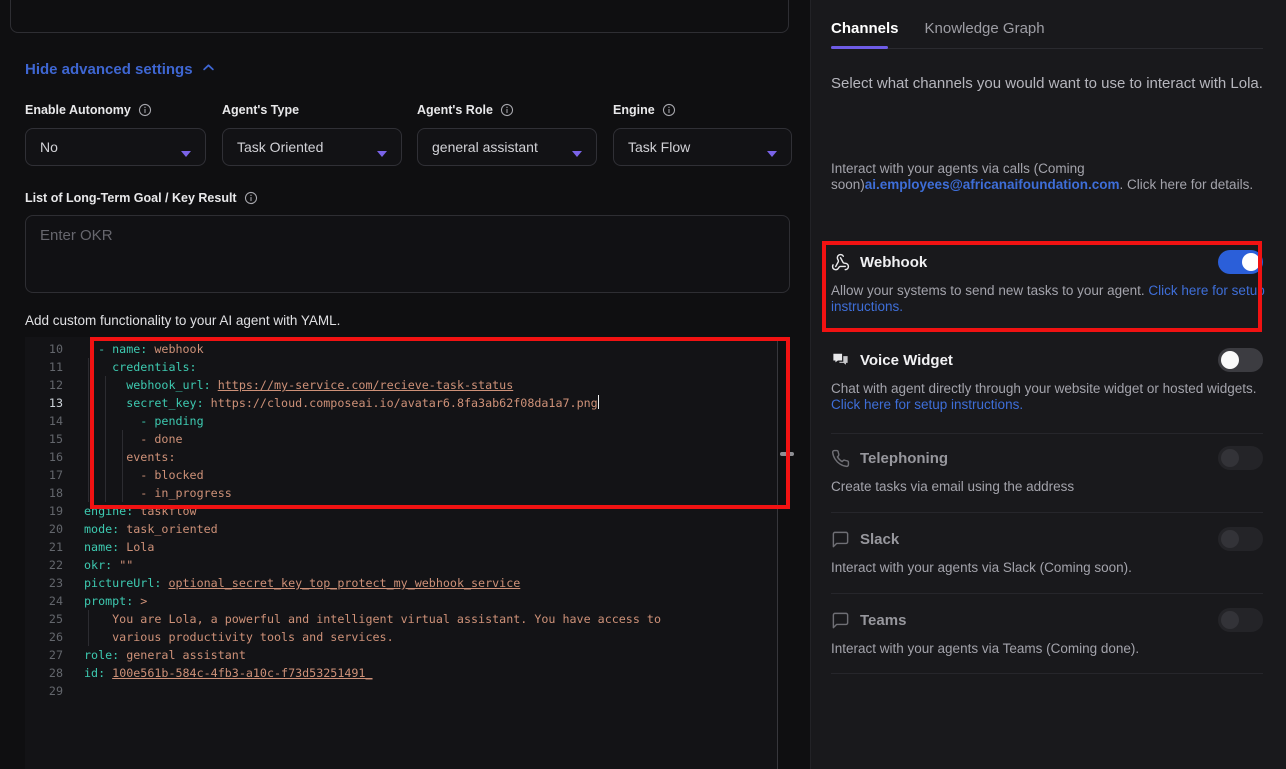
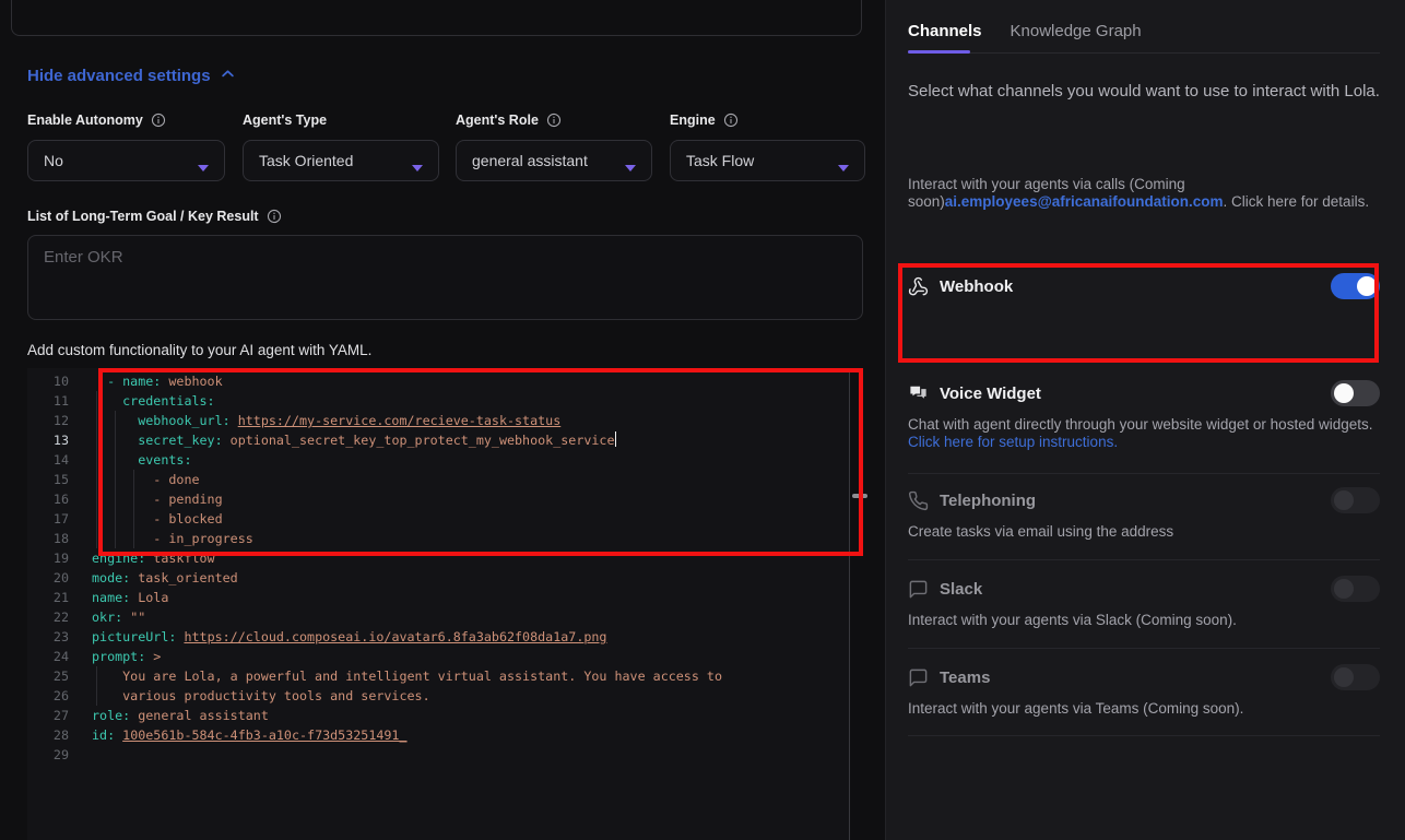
  Hide advanced settings
  Enable Autonomy
  No
  Agent's Type
  Task Oriented
  Agent's Role
  general assistant
  Engine
  Task Flow
  List of Long-Term Goal / Key Result
  Enter OKR
  Add custom functionality to your AI agent with YAML.
  10 - name: webhook
  11 credentials:
  12 webhook_url: https://my-service.com/recieve-task-status
- 13 secret_key: https://cloud.composeai.io/avatar6.8fa3ab62f08da1a7.png
+ 13 secret_key: optional_secret_key_top_protect_my_webhook_service
- 14 - pending
+ 14 events:
  15 - done
- 16 events:
+ 16 - pending
  17 - blocked
  18 - in_progress
  19 engine: taskflow
  20 mode: task_oriented
  21 name: Lola
  22 okr: ""
- 23 pictureUrl: optional_secret_key_top_protect_my_webhook_service
+ 23 pictureUrl: https://cloud.composeai.io/avatar6.8fa3ab62f08da1a7.png
  24 prompt: >
  25 You are Lola, a powerful and intelligent virtual assistant. You have access to
  26 various productivity tools and services.
  27 role: general assistant
  28 id: 100e561b-584c-4fb3-a10c-f73d53251491_
  29
  Channels
  Knowledge Graph
  Select what channels you would want to use to interact with Lola.
  Interact with your agents via calls (Coming soon)ai.employees@africanaifoundation.com. Click here for details.
  Webhook
- Allow your systems to send new tasks to your agent. Click here for setup instructions.
  Voice Widget
  Chat with agent directly through your website widget or hosted widgets. Click here for setup instructions.
  Telephoning
  Create tasks via email using the address
  Slack
  Interact with your agents via Slack (Coming soon).
  Teams
- Interact with your agents via Teams (Coming done).
+ Interact with your agents via Teams (Coming soon).
